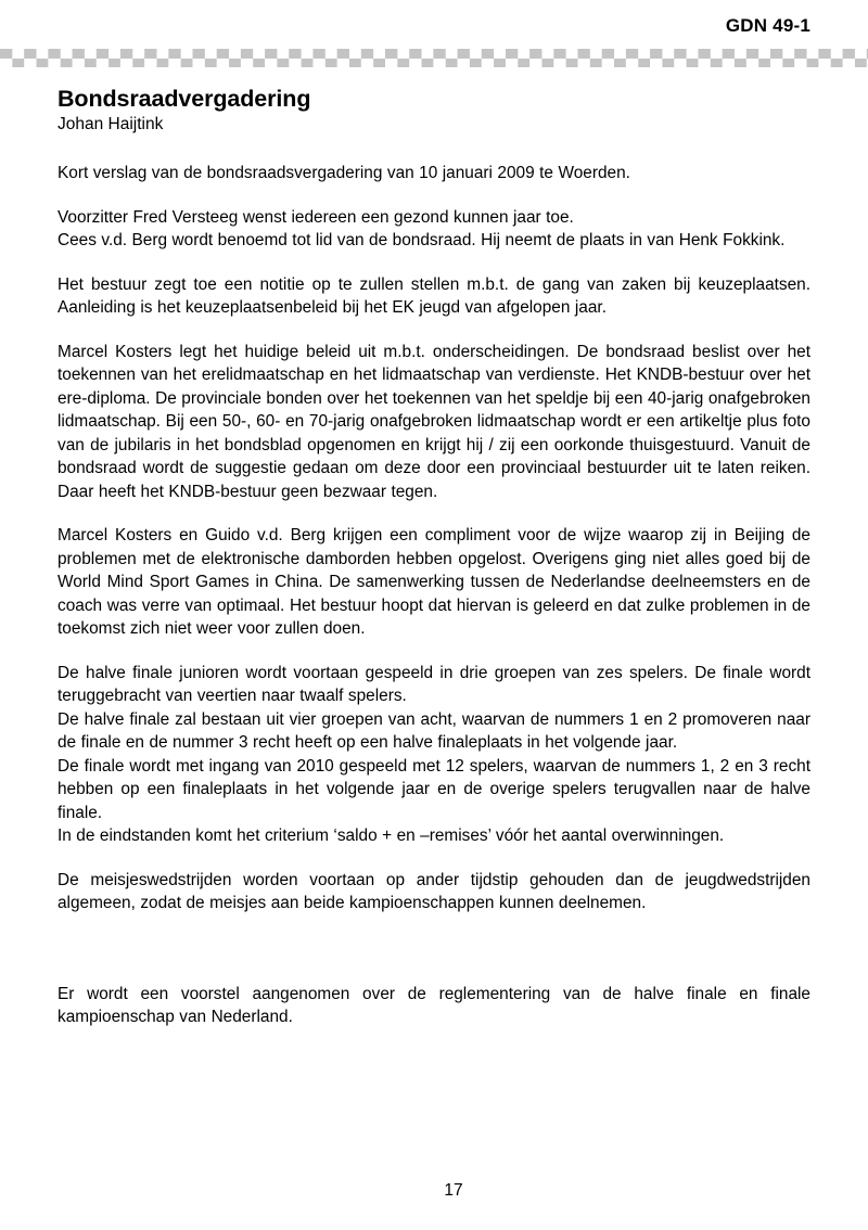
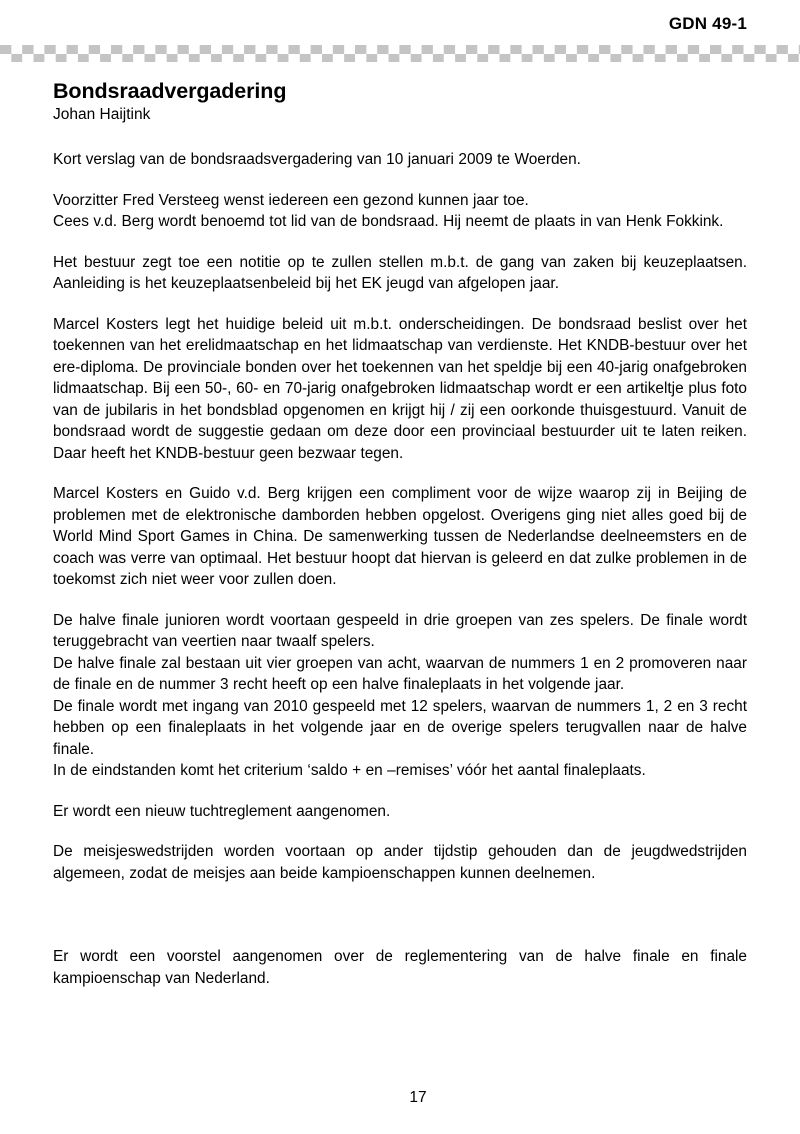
  GDN 49-1
  Bondsraadvergadering
  Johan Haijtink
  Kort verslag van de bondsraadsvergadering van 10 januari 2009 te Woerden.
  Voorzitter Fred Versteeg wenst iedereen een gezond kunnen jaar toe.
  Cees v.d. Berg wordt benoemd tot lid van de bondsraad. Hij neemt de plaats in van Henk Fokkink.
  Het bestuur zegt toe een notitie op te zullen stellen m.b.t. de gang van zaken bij keuzeplaatsen. Aanleiding is het keuzeplaatsenbeleid bij het EK jeugd van afgelopen jaar.
  Marcel Kosters legt het huidige beleid uit m.b.t. onderscheidingen. De bondsraad beslist over het toekennen van het erelidmaatschap en het lidmaatschap van verdienste. Het KNDB-bestuur over het ere-diploma. De provinciale bonden over het toekennen van het speldje bij een 40-jarig onafgebroken lidmaatschap. Bij een 50-, 60- en 70-jarig onafgebroken lidmaatschap wordt er een artikeltje plus foto van de jubilaris in het bondsblad opgenomen en krijgt hij / zij een oorkonde thuisgestuurd. Vanuit de bondsraad wordt de suggestie gedaan om deze door een provinciaal bestuurder uit te laten reiken. Daar heeft het KNDB-bestuur geen bezwaar tegen.
  Marcel Kosters en Guido v.d. Berg krijgen een compliment voor de wijze waarop zij in Beijing de problemen met de elektronische damborden hebben opgelost. Overigens ging niet alles goed bij de World Mind Sport Games in China. De samenwerking tussen de Nederlandse deelneemsters en de coach was verre van optimaal. Het bestuur hoopt dat hiervan is geleerd en dat zulke problemen in de toekomst zich niet weer voor zullen doen.
  De halve finale junioren wordt voortaan gespeeld in drie groepen van zes spelers. De finale wordt teruggebracht van veertien naar twaalf spelers.
  De halve finale zal bestaan uit vier groepen van acht, waarvan de nummers 1 en 2 promoveren naar de finale en de nummer 3 recht heeft op een halve finaleplaats in het volgende jaar.
  De finale wordt met ingang van 2010 gespeeld met 12 spelers, waarvan de nummers 1, 2 en 3 recht hebben op een finaleplaats in het volgende jaar en de overige spelers terugvallen naar de halve finale.
- In de eindstanden komt het criterium ‘saldo + en –remises’ vóór het aantal overwinningen.
+ In de eindstanden komt het criterium ‘saldo + en –remises’ vóór het aantal finaleplaats.
+ Er wordt een nieuw tuchtreglement aangenomen.
  De meisjeswedstrijden worden voortaan op ander tijdstip gehouden dan de jeugdwedstrijden algemeen, zodat de meisjes aan beide kampioenschappen kunnen deelnemen.
  Er wordt een voorstel aangenomen over de reglementering van de halve finale en finale kampioenschap van Nederland.
  17
